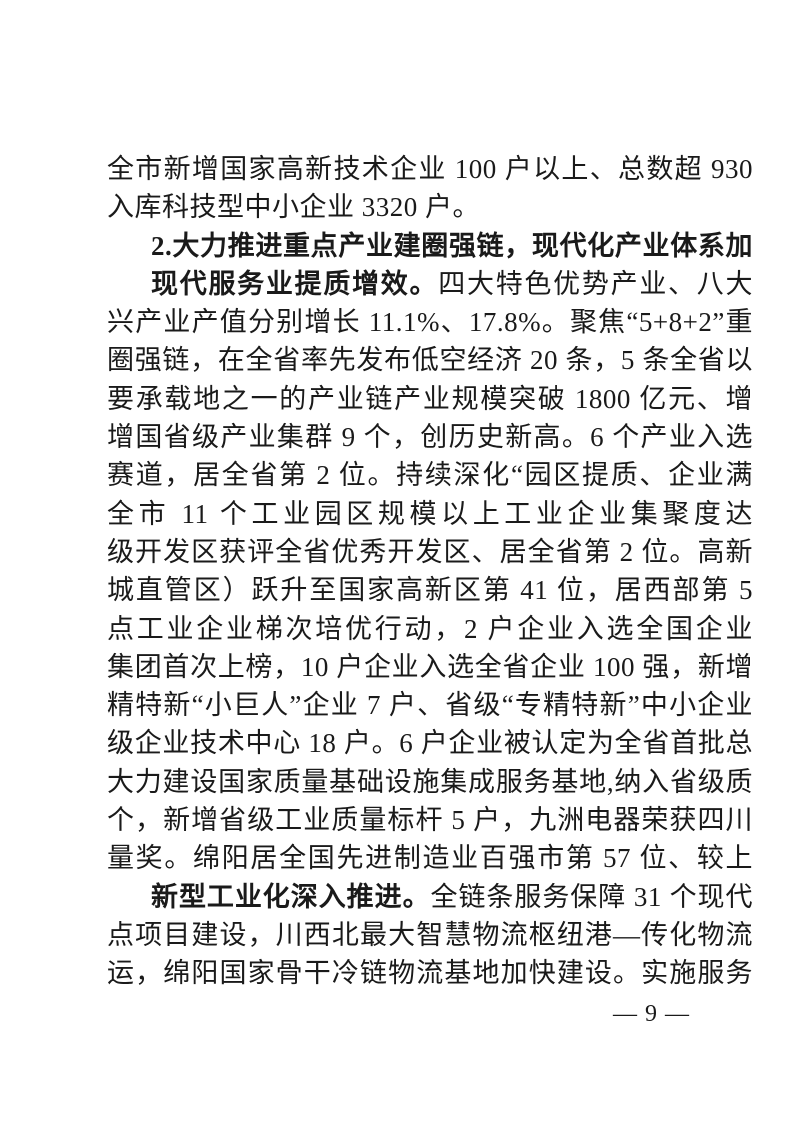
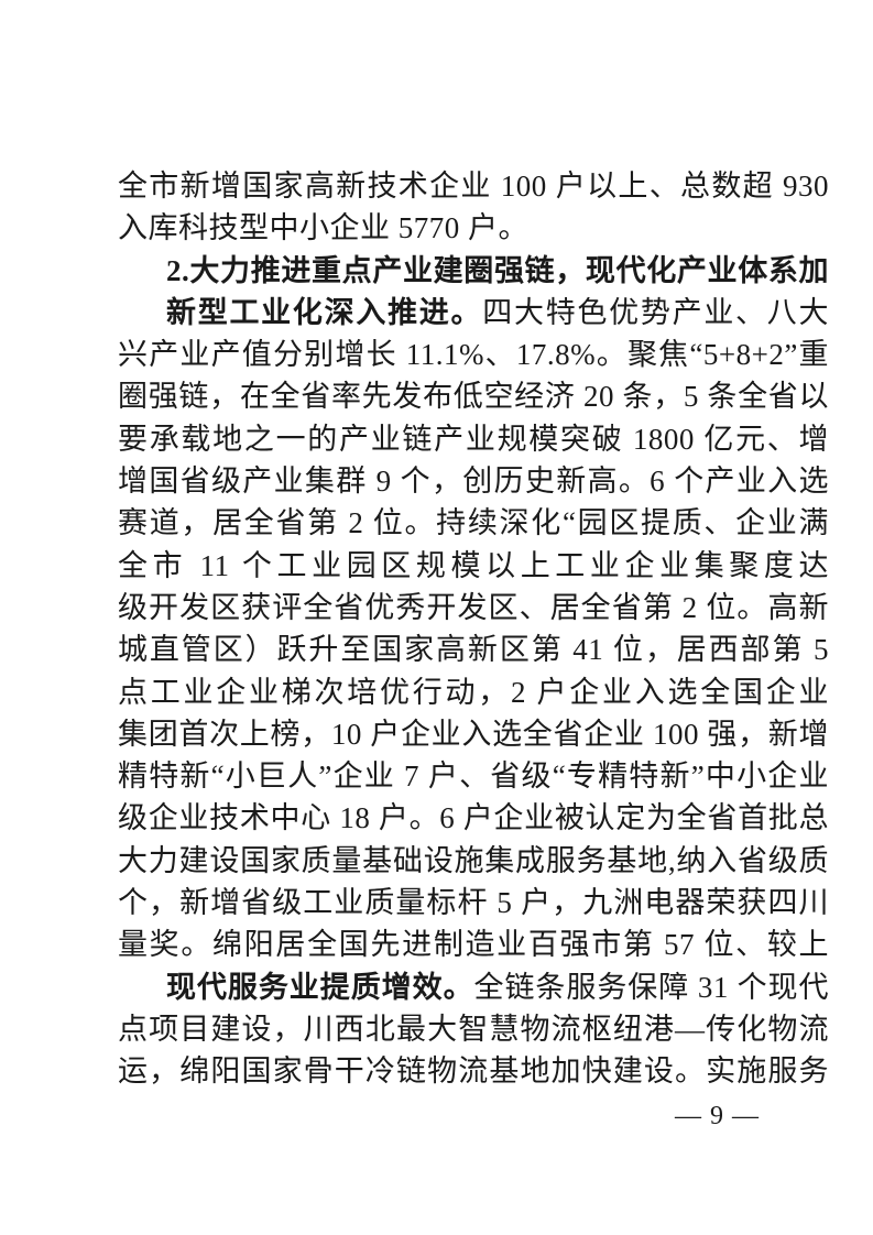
  全市新增国家高新技术企业 100 户以上、总数超 930
- 入库科技型中小企业 3320 户。
+ 入库科技型中小企业 5770 户。
  2.大力推进重点产业建圈强链，现代化产业体系加
- 现代服务业提质增效。四大特色优势产业、八大
+ 新型工业化深入推进。四大特色优势产业、八大
  兴产业产值分别增长 11.1%、17.8%。聚焦“5+8+2”重
  圈强链，在全省率先发布低空经济 20 条，5 条全省以
  要承载地之一的产业链产业规模突破 1800 亿元、增
  增国省级产业集群 9 个，创历史新高。6 个产业入选
  赛道，居全省第 2 位。持续深化“园区提质、企业满
  全市 11 个工业园区规模以上工业企业集聚度达
  级开发区获评全省优秀开发区、居全省第 2 位。高新
  城直管区）跃升至国家高新区第 41 位，居西部第 5
  点工业企业梯次培优行动，2 户企业入选全国企业
  集团首次上榜，10 户企业入选全省企业 100 强，新增
  精特新“小巨人”企业 7 户、省级“专精特新”中小企业
  级企业技术中心 18 户。6 户企业被认定为全省首批总
  大力建设国家质量基础设施集成服务基地,纳入省级质
  个，新增省级工业质量标杆 5 户，九洲电器荣获四川
  量奖。绵阳居全国先进制造业百强市第 57 位、较上
- 新型工业化深入推进。全链条服务保障 31 个现代
+ 现代服务业提质增效。全链条服务保障 31 个现代
  点项目建设，川西北最大智慧物流枢纽港—传化物流
  运，绵阳国家骨干冷链物流基地加快建设。实施服务
  — 9 —
